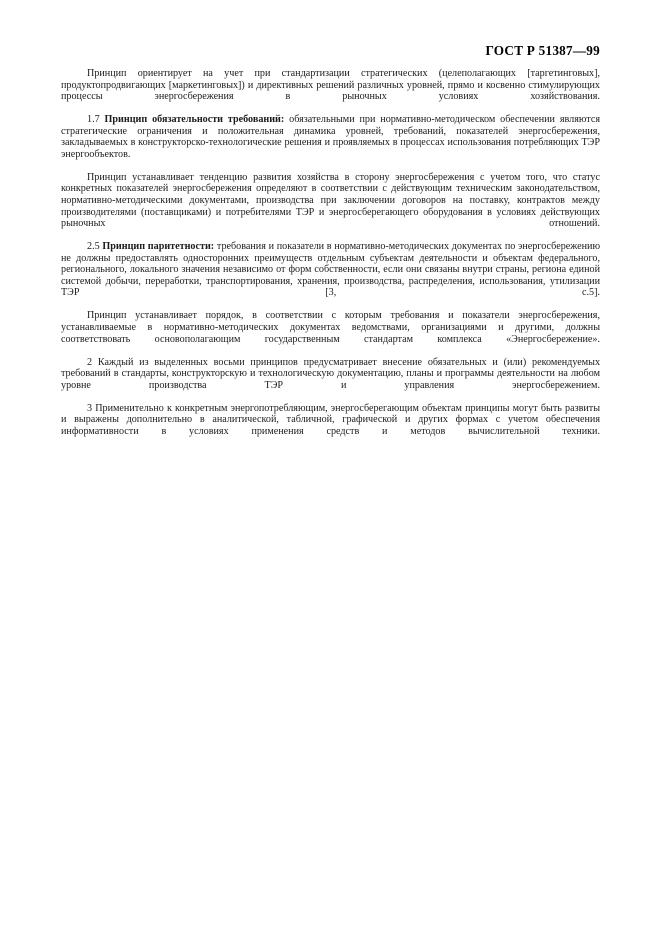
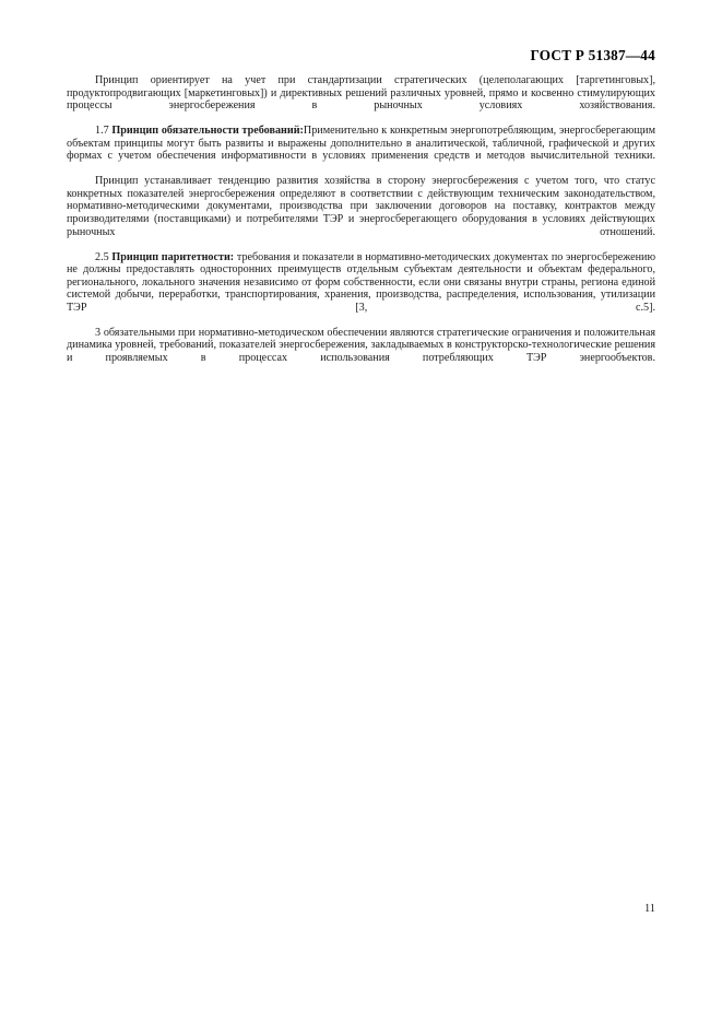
- ГОСТ Р 51387—99
+ ГОСТ Р 51387—44
  Принцип ориентирует на учет при стандартизации стратегических (целеполагающих [таргетинговых], продуктопродвигающих [маркетинговых]) и директивных решений различных уровней, прямо и косвенно стимулирующих процессы энергосбережения в рыночных условиях хозяйствования.
- 1.7 Принцип обязательности требований: обязательными при нормативно-методическом обеспечении являются стратегические ограничения и положительная динамика уровней, требований, показателей энергосбережения, закладываемых в конструкторско-технологические решения и проявляемых в процессах использования потребляющих ТЭР энергообъектов.
+ 1.7 Принцип обязательности требований:Применительно к конкретным энергопотребляющим, энергосберегающим объектам принципы могут быть развиты и выражены дополнительно в аналитической, табличной, графической и других формах с учетом обеспечения информативности в условиях применения средств и методов вычислительной техники.
  Принцип устанавливает тенденцию развития хозяйства в сторону энергосбережения с учетом того, что статус конкретных показателей энергосбережения определяют в соответствии с действующим техническим законодательством, нормативно-методическими документами, производства при заключении договоров на поставку, контрактов между производителями (поставщиками) и потребителями ТЭР и энергосберегающего оборудования в условиях действующих рыночных отношений.
  2.5 Принцип паритетности: требования и показатели в нормативно-методических документах по энергосбережению не должны предоставлять односторонних преимуществ отдельным субъектам деятельности и объектам федерального, регионального, локального значения независимо от форм собственности, если они связаны внутри страны, региона единой системой добычи, переработки, транспортирования, хранения, производства, распределения, использования, утилизации ТЭР [3, с.5].
- Принцип устанавливает порядок, в соответствии с которым требования и показатели энергосбережения, устанавливаемые в нормативно-методических документах ведомствами, организациями и другими, должны соответствовать основополагающим государственным стандартам комплекса «Энергосбережение».
- 2 Каждый из выделенных восьми принципов предусматривает внесение обязательных и (или) рекомендуемых требований в стандарты, конструкторскую и технологическую документацию, планы и программы деятельности на любом уровне производства ТЭР и управления энергосбережением.
- 3 Применительно к конкретным энергопотребляющим, энергосберегающим объектам принципы могут быть развиты и выражены дополнительно в аналитической, табличной, графической и других формах с учетом обеспечения информативности в условиях применения средств и методов вычислительной техники.
+ 3 обязательными при нормативно-методическом обеспечении являются стратегические ограничения и положительная динамика уровней, требований, показателей энергосбережения, закладываемых в конструкторско-технологические решения и проявляемых в процессах использования потребляющих ТЭР энергообъектов.
+ 11
